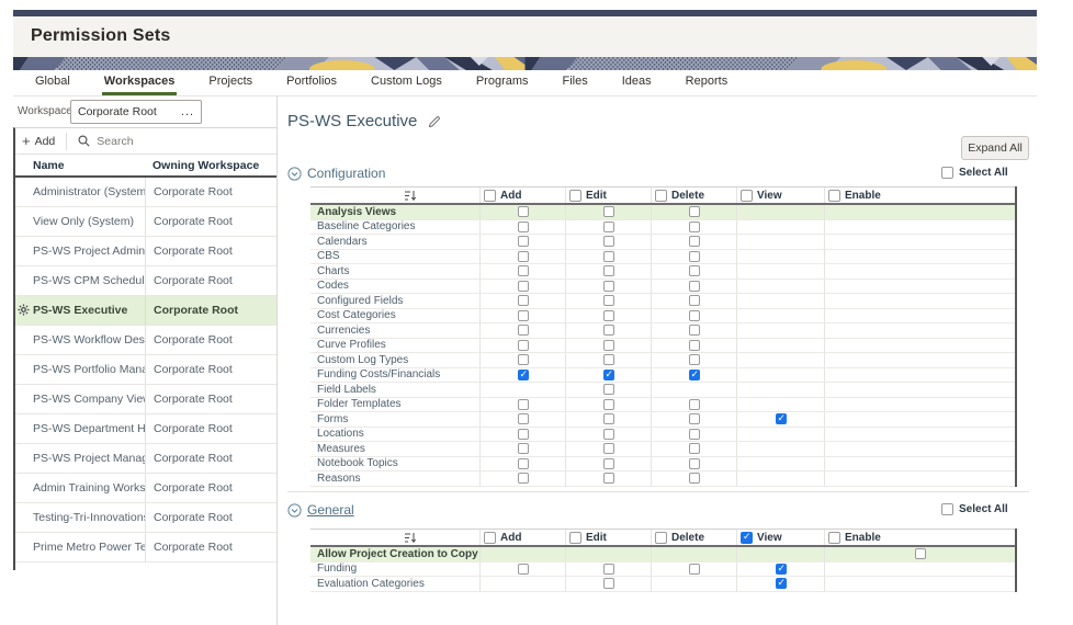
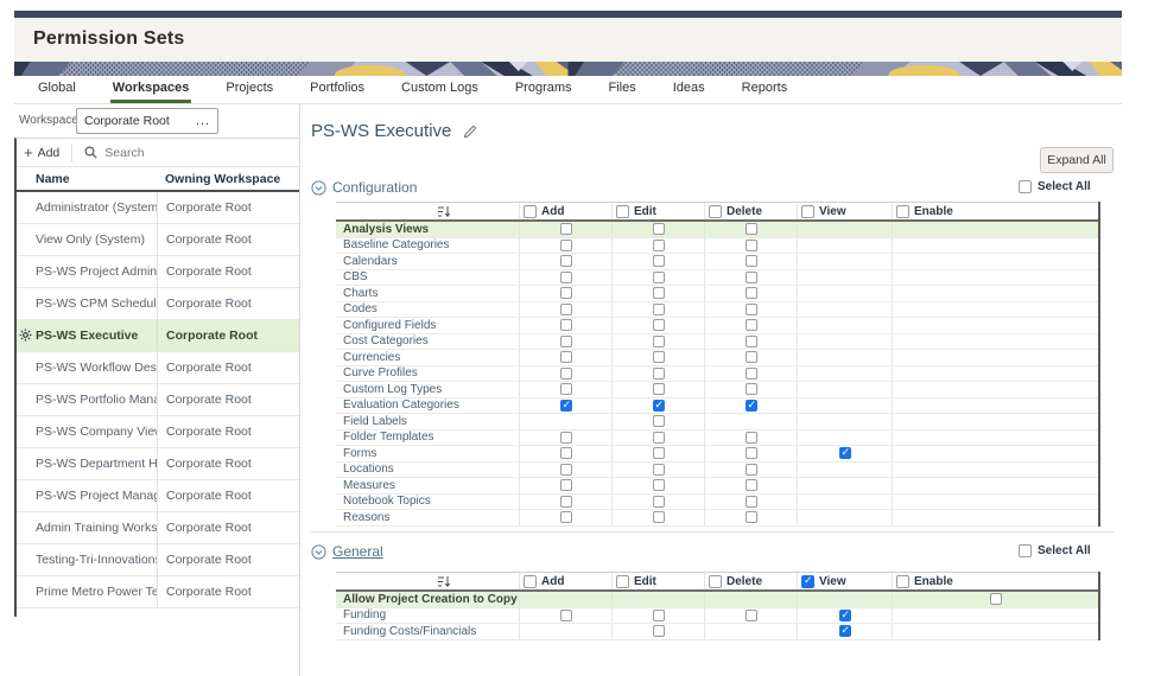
  Permission Sets
  Global
  Workspaces
  Projects
  Portfolios
  Custom Logs
  Programs
  Files
  Ideas
  Reports
  Workspac
  Corporate Root
  ...
  +
  Add
  Search
  Name
  Owning Workspace
  Administrator (System
  Corporate Root
  View Only (System)
  Corporate Root
  PS-WS Project Admin
  Corporate Root
  PS-WS CPM Schedul
  Corporate Root
  PS-WS Executive
  Corporate Root
  PS-WS Workflow Des
  Corporate Root
  PS-WS Portfolio Man
  Corporate Root
  PS-WS Company Vie
  Corporate Root
  PS-WS Department H
  Corporate Root
  PS-WS Project Mana
  Corporate Root
  Admin Training Works
  Corporate Root
  Testing-Tri-Innovation
  Corporate Root
  Prime Metro Power Te
  Corporate Root
  PS-WS Executive
  Expand All
  Configuration
  Select All
  Add
  Edit
  Delete
  View
  Enable
  Analysis Views
  Baseline Categories
  Calendars
  CBS
  Charts
  Codes
  Configured Fields
  Cost Categories
  Currencies
  Curve Profiles
  Custom Log Types
- Funding Costs/Financials
+ Evaluation Categories
  Field Labels
  Folder Templates
  Forms
  Locations
  Measures
  Notebook Topics
  Reasons
  General
  Select All
  Add
  Edit
  Delete
  View
  Enable
  Allow Project Creation to Copy
  Funding
- Evaluation Categories
+ Funding Costs/Financials
